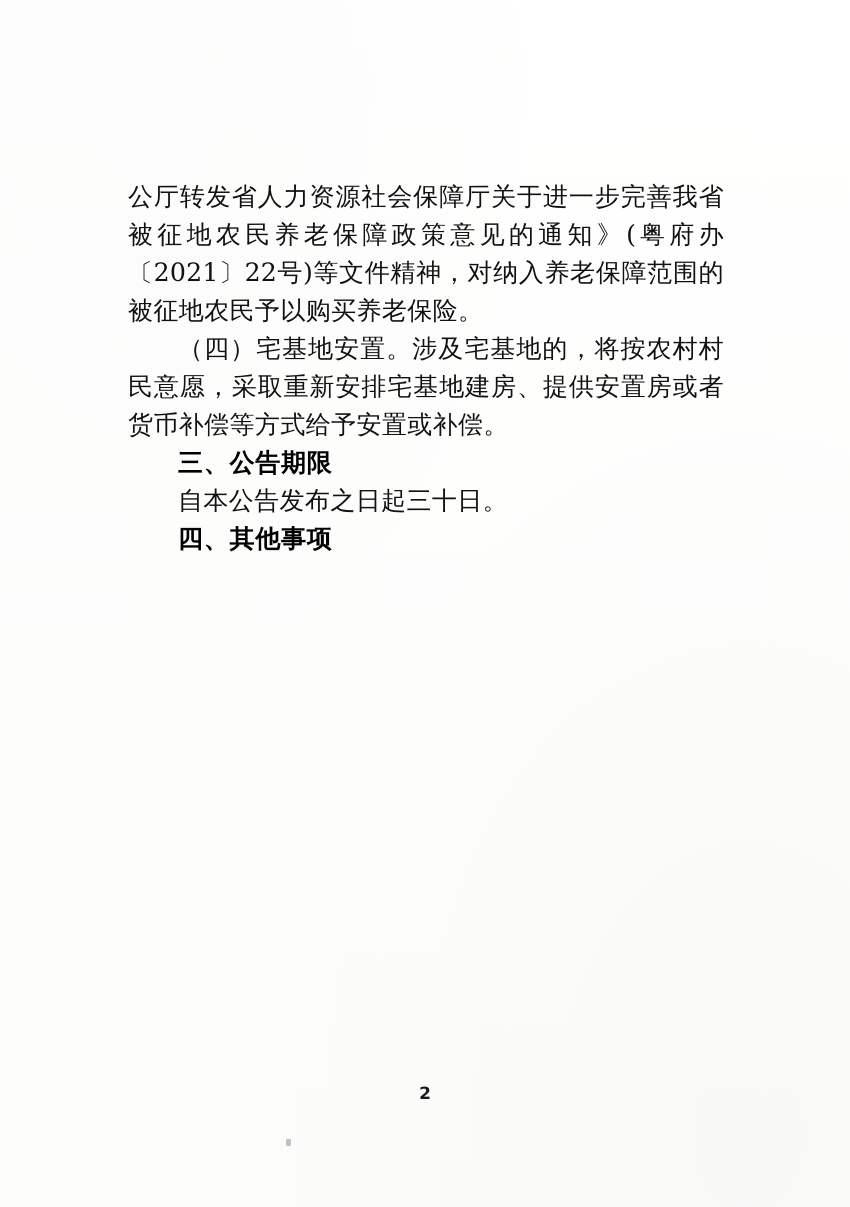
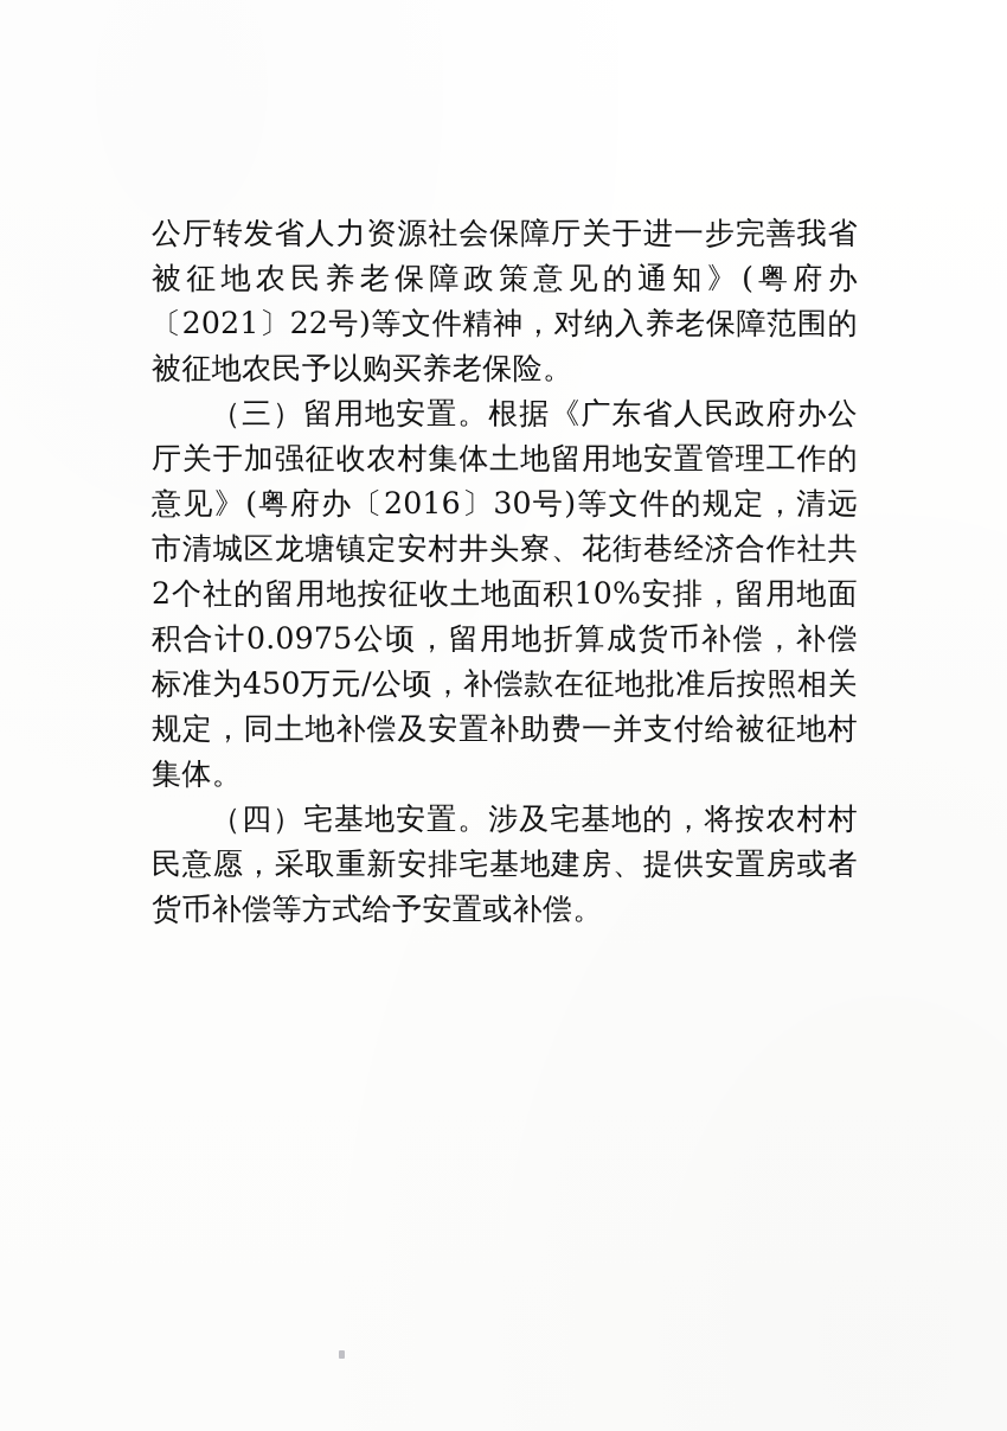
  公厅转发省人力资源社会保障厅关于进一步完善我省被征地农民养老保障政策意见的通知》(粤府办〔2021〕22号)等文件精神，对纳入养老保障范围的被征地农民予以购买养老保险。
+ （三）留用地安置。根据《广东省人民政府办公厅关于加强征收农村集体土地留用地安置管理工作的意见》(粤府办〔2016〕30号)等文件的规定，清远市清城区龙塘镇定安村井头寮、花街巷经济合作社共2个社的留用地按征收土地面积10%安排，留用地面积合计0.0975公顷，留用地折算成货币补偿，补偿标准为450万元/公顷，补偿款在征地批准后按照相关规定，同土地补偿及安置补助费一并支付给被征地村集体。
  （四）宅基地安置。涉及宅基地的，将按农村村民意愿，采取重新安排宅基地建房、提供安置房或者货币补偿等方式给予安置或补偿。
- 三、公告期限
- 自本公告发布之日起三十日。
- 四、其他事项
- 2
